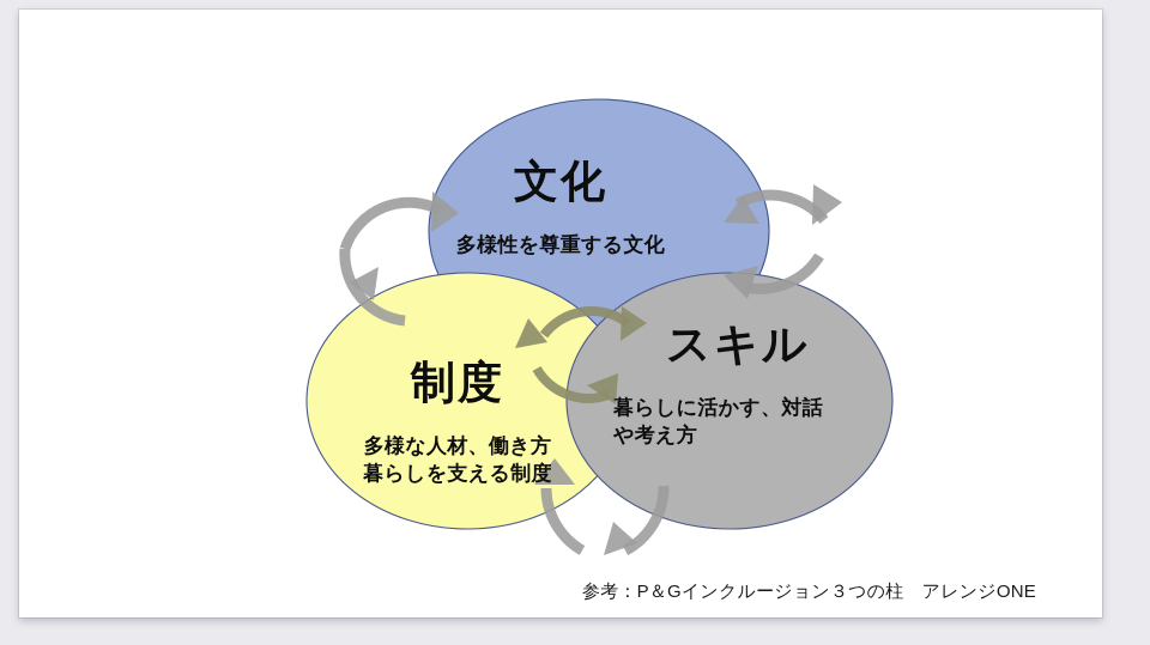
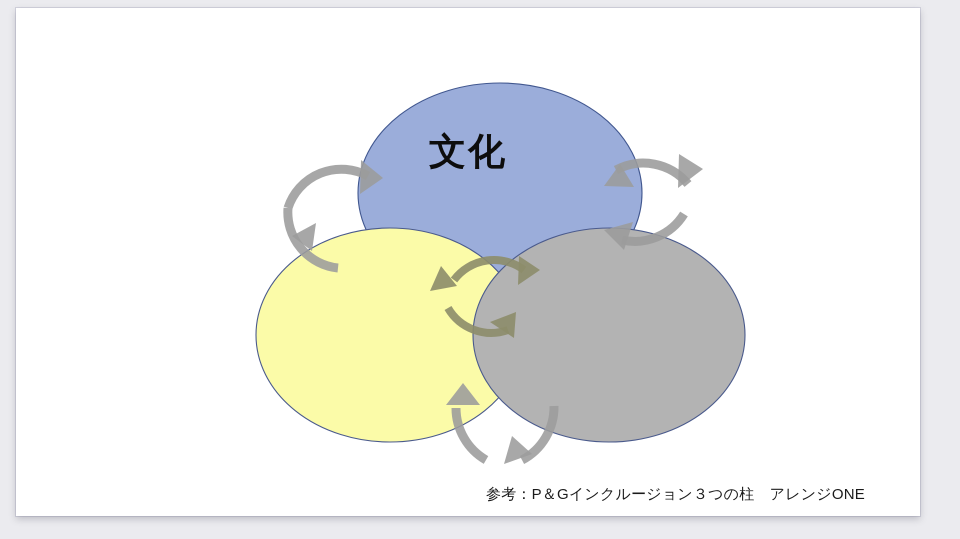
  文化
- 多様性を尊重する文化
- 制度
- 多様な人材、働き方
- 暮らしを支える制度
- スキル
- 暮らしに活かす、対話
- や考え方
  参考：P＆Gインクルージョン３つの柱 アレンジONE
